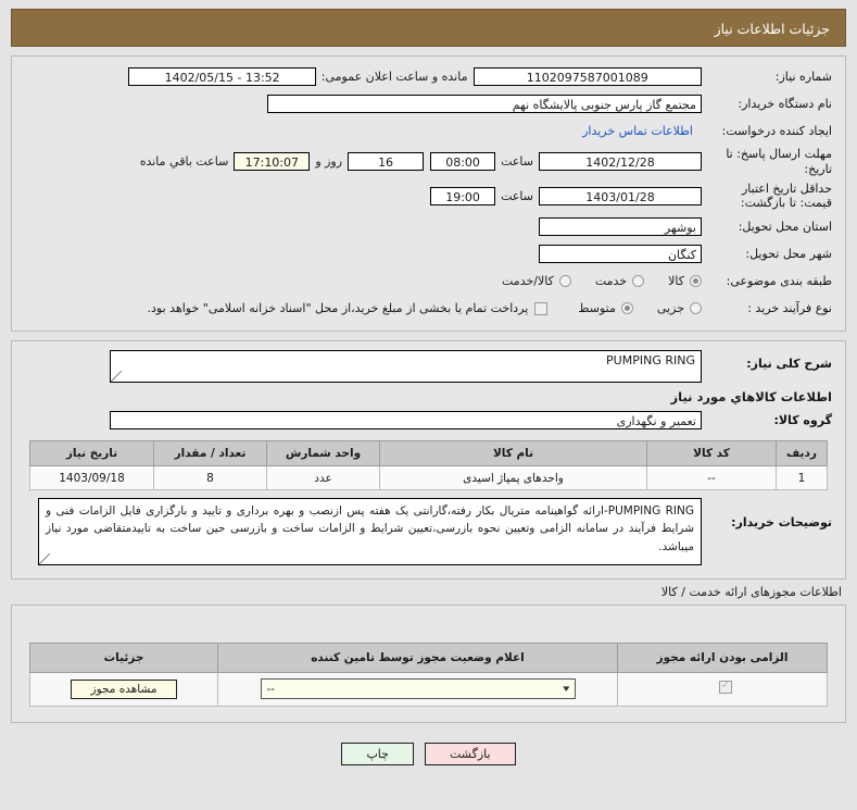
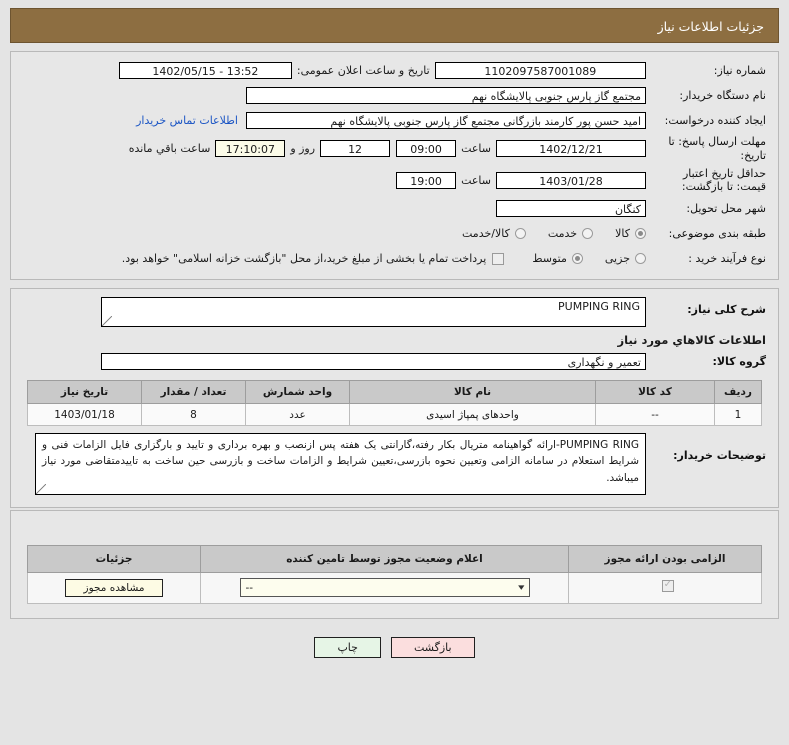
  جزئیات اطلاعات نیاز
  شماره نیاز:
  1102097587001089
- مانده و ساعت اعلان عمومی:
+ تاریخ و ساعت اعلان عمومی:
  1402/05/15 - 13:52
  نام دستگاه خریدار:
  مجتمع گاز پارس جنوبی پالایشگاه نهم
  ایجاد کننده درخواست:
+ امید حسن پور کارمند بازرگانی مجتمع گاز پارس جنوبی پالایشگاه نهم
  اطلاعات تماس خریدار
  مهلت ارسال پاسخ: تا تاریخ:
- 1402/12/28
+ 1402/12/21
  ساعت
- 08:00
+ 09:00
- 16
+ 12
  روز و
  17:10:07
  ساعت باقي مانده
  حداقل تاریخ اعتبار قیمت: تا بازگشت:
  1403/01/28
  ساعت
  19:00
- استان محل تحویل:
- بوشهر
  شهر محل تحویل:
  کنگان
  طبقه بندی موضوعی:
  کالا
  خدمت
  کالا/خدمت
  نوع فرآیند خرید :
  جزیی
  متوسط
- پرداخت تمام یا بخشی از مبلغ خرید،از محل "اسناد خزانه اسلامی" خواهد بود.
+ پرداخت تمام یا بخشی از مبلغ خرید،از محل "بازگشت خزانه اسلامی" خواهد بود.
  شرح کلی نیاز:
  PUMPING RING
  اطلاعات کالاهاي مورد نیاز
  گروه کالا:
  تعمیر و نگهداری
  ردیف	کد کالا	نام کالا	واحد شمارش	تعداد / مقدار	تاریخ نیاز
- 1	--	واحدهای پمپاژ اسیدی	عدد	8	1403/09/18
+ 1	--	واحدهای پمپاژ اسیدی	عدد	8	1403/01/18
  توضیحات خریدار:
- PUMPING RING-ارائه گواهینامه متریال بکار رفته،گارانتی یک هفته پس ازنصب و بهره برداری و تایید و بارگزاری فایل الزامات فنی و شرایط فرآیند در سامانه الزامی وتعیین نحوه بازرسی،تعیین شرایط و الزامات ساخت و بازرسی حین ساخت به تاییدمتقاضی مورد نیاز میباشد.
+ PUMPING RING-ارائه گواهینامه متریال بکار رفته،گارانتی یک هفته پس ازنصب و بهره برداری و تایید و بارگزاری فایل الزامات فنی و شرایط استعلام در سامانه الزامی وتعیین نحوه بازرسی،تعیین شرایط و الزامات ساخت و بازرسی حین ساخت به تاییدمتقاضی مورد نیاز میباشد.
- اطلاعات مجوزهای ارائه خدمت / کالا
  الزامی بودن ارائه مجوز	اعلام وضعیت مجوز توسط تامین کننده	جزئیات
  	▾ --	مشاهده مجوز
  بازگشت
  چاپ
